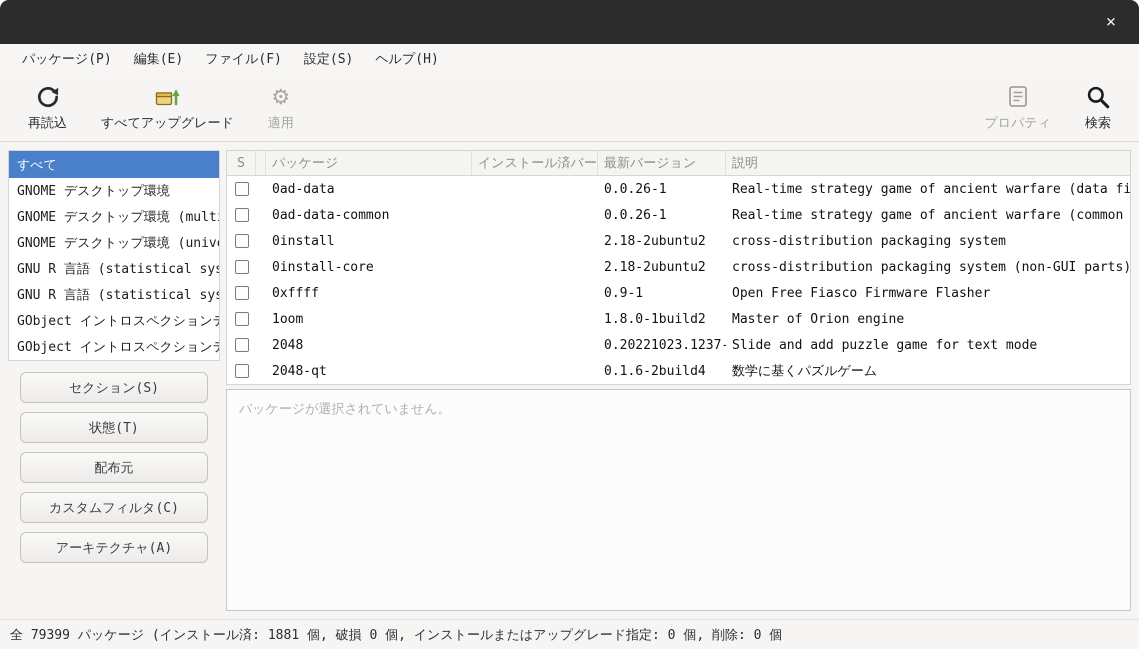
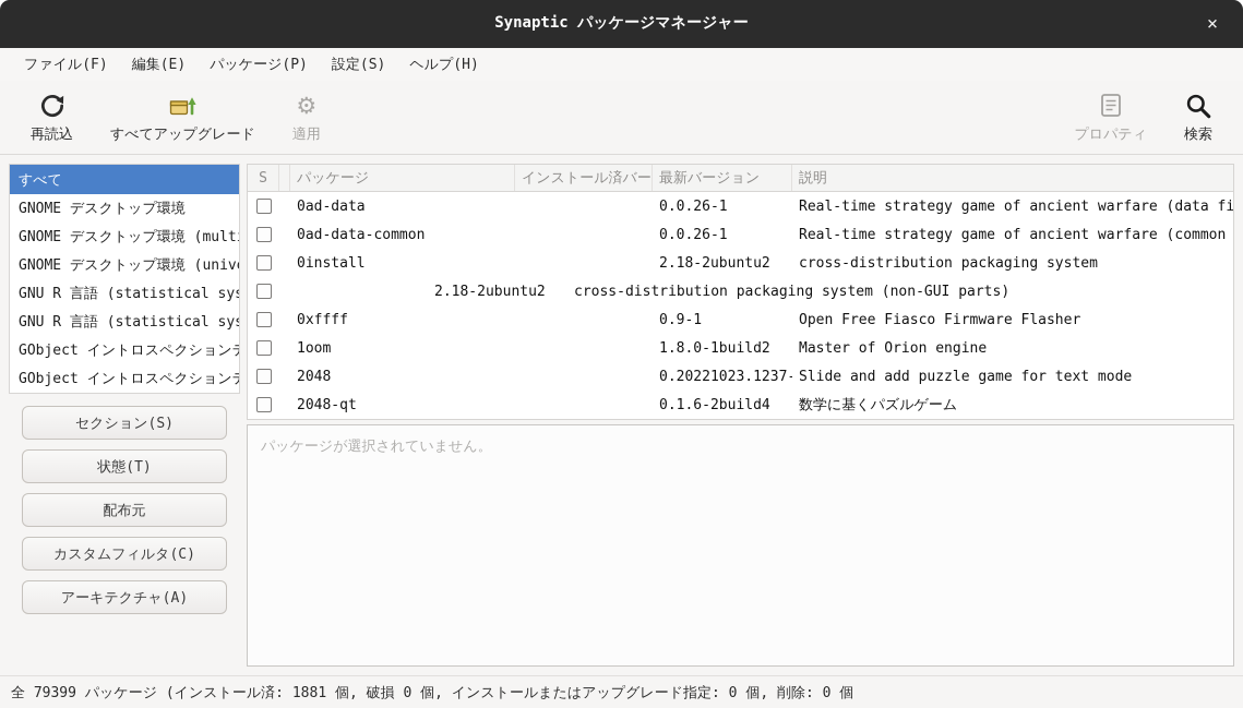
+ Synaptic パッケージマネージャー
  ×
- パッケージ(P)
+ ファイル(F)
  編集(E)
- ファイル(F)
+ パッケージ(P)
  設定(S)
  ヘルプ(H)
  再読込
  すべてアップグレード
  ⚙
  適用
  プロパティ
  検索
  すべて
  GNOME デスクトップ環境
  GNOME デスクトップ環境 (mult
  GNOME デスクトップ環境 (univ
  GNU R 言語 (statistical sy
  GNU R 言語 (statistical sy
  GObject イントロスペクション
  GObject イントロスペクション
  セクション(S)
  状態(T)
  配布元
  カスタムフィルタ(C)
  アーキテクチャ(A)
  S
  パッケージ
  インストール済バー
  最新バージョン
  説明
  0ad-data
  0.0.26-1
  Real-time strategy game of ancient warfare (data fi
  0ad-data-common
  0.0.26-1
  Real-time strategy game of ancient warfare (common
  0install
  2.18-2ubuntu2
  cross-distribution packaging system
- 0install-core
  2.18-2ubuntu2
  cross-distribution packaging system (non-GUI parts)
  0xffff
  0.9-1
  Open Free Fiasco Firmware Flasher
  1oom
  1.8.0-1build2
  Master of Orion engine
  2048
  0.20221023.1237-
  Slide and add puzzle game for text mode
  2048-qt
  0.1.6-2build4
  数学に基くパズルゲーム
  パッケージが選択されていません。
  全 79399 パッケージ (インストール済: 1881 個, 破損 0 個, インストールまたはアップグレード指定: 0 個, 削除: 0 個
